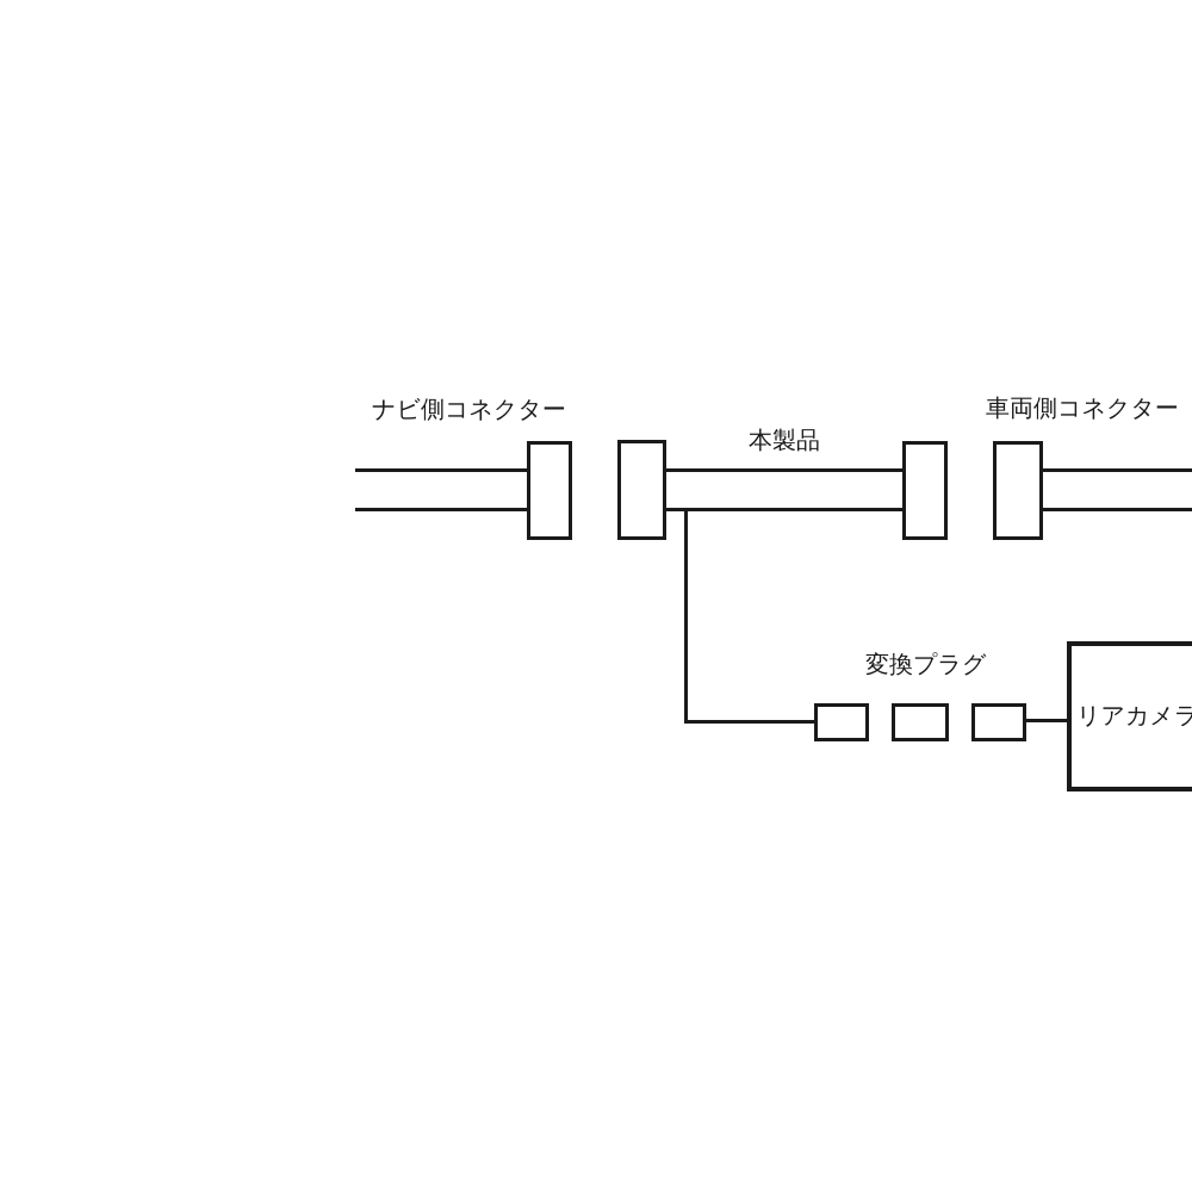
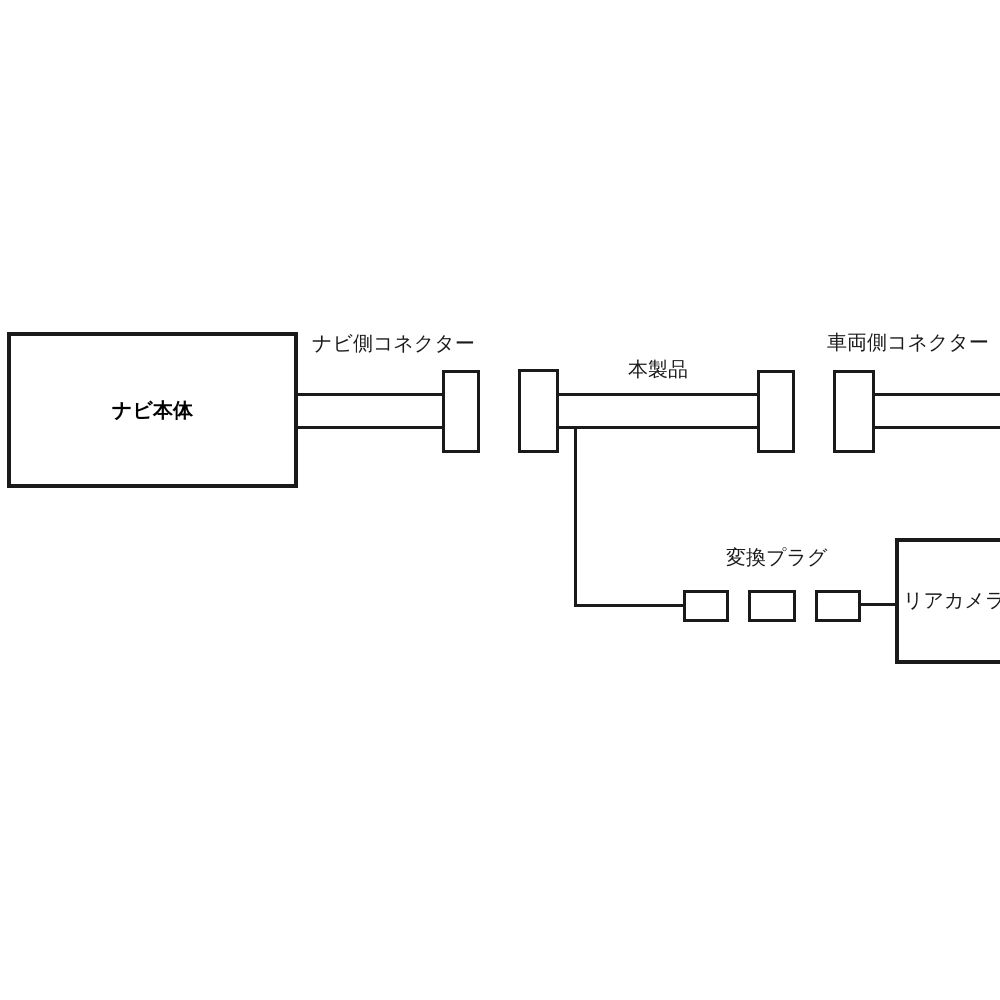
+ ナビ本体
  ナビ側コネクター
  本製品
  車両側コネクター
  変換プラグ
  リアカメラ
